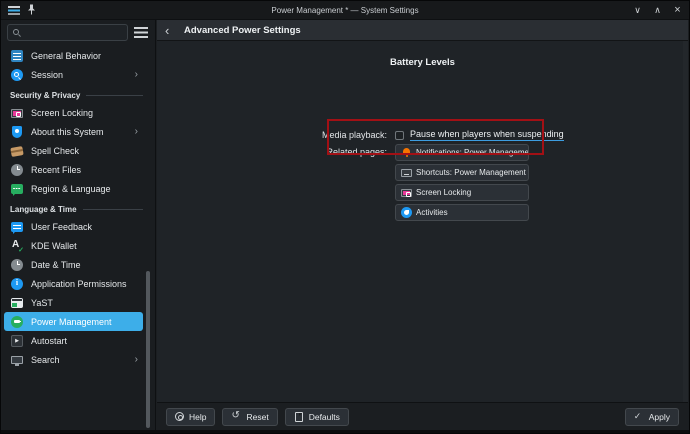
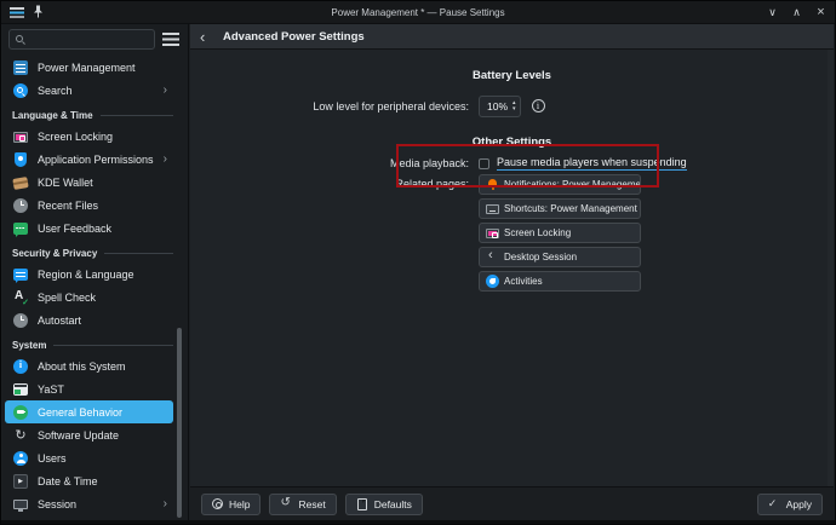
- Power Management * — System Settings
+ Power Management * — Pause Settings
- General Behavior
+ Power Management
- Session
+ Search
  ›
- Security & Privacy
+ Language & Time
  Screen Locking
- About this System
+ Application Permissions
  ›
- Spell Check
+ KDE Wallet
  Recent Files
- Region & Language
+ User Feedback
- Language & Time
+ Security & Privacy
- User Feedback
+ Region & Language
- KDE Wallet
+ Spell Check
- Date & Time
+ Autostart
+ System
- Application Permissions
+ About this System
  YaST
- Power Management
+ General Behavior
+ Software Update
+ Users
- Autostart
+ Date & Time
- Search
+ Session
  ›
  Advanced Power Settings
  Battery Levels
+ Low level for peripheral devices:
+ 10%
+ Other Settings
  Media playback:
- Pause when players when suspending
+ Pause media players when suspending
  Related pages:
  Notifications: Power Manageme
  Shortcuts: Power Management
  Screen Locking
+ Desktop Session
  Activities
  Help
  Reset
  Defaults
  Apply
